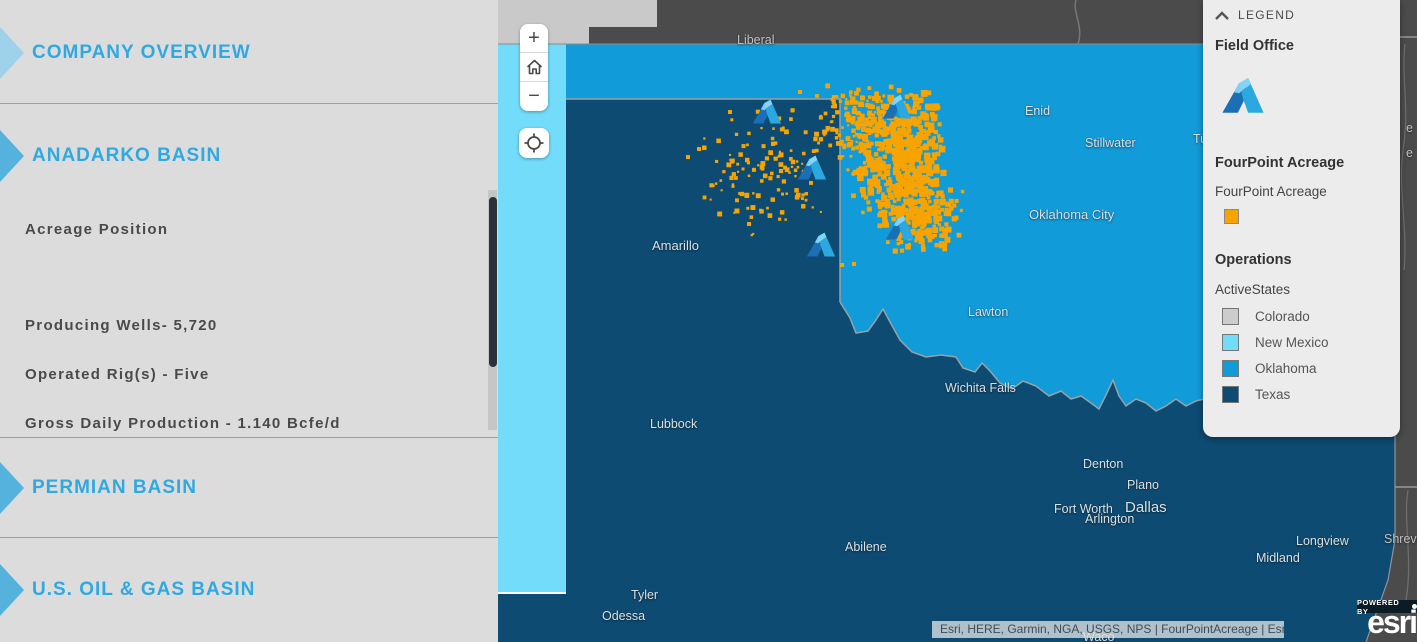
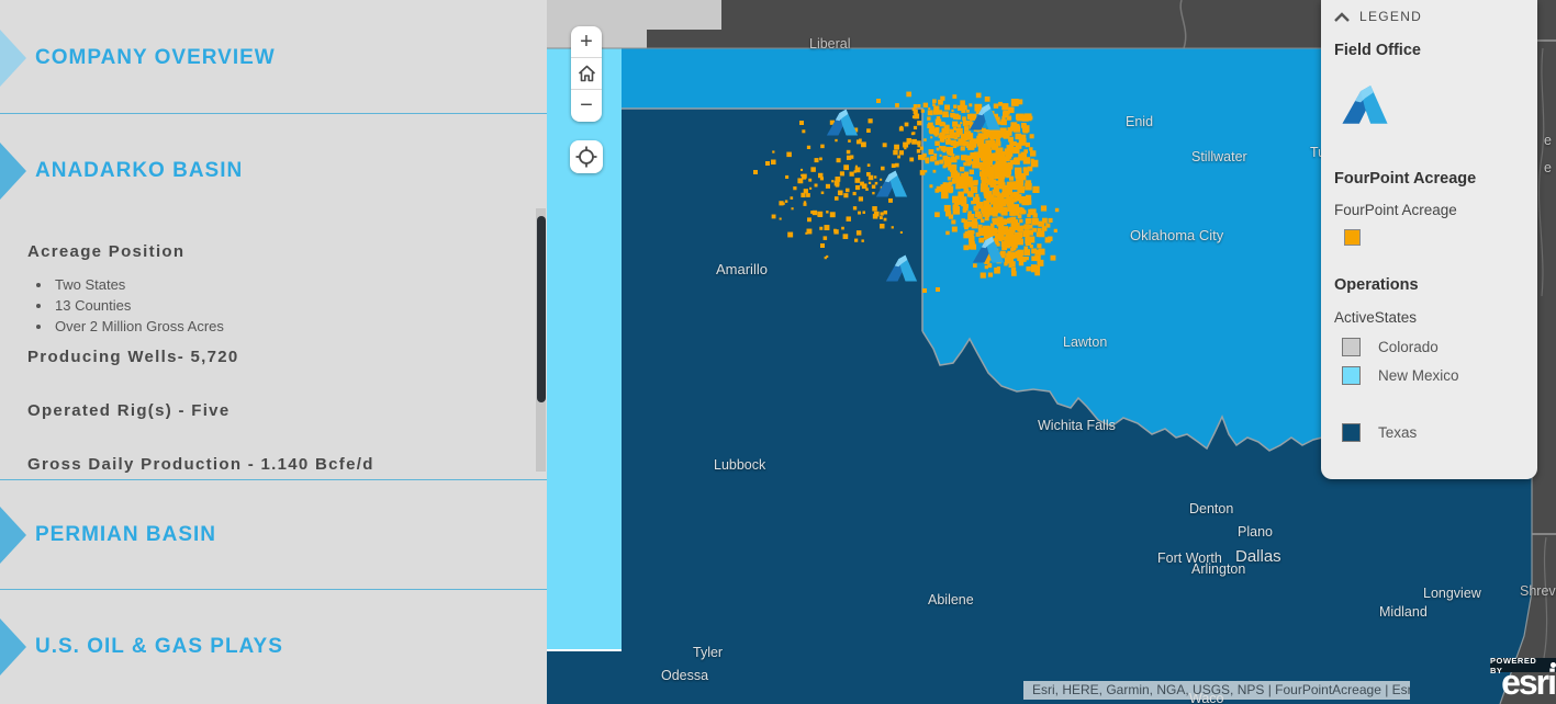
  COMPANY OVERVIEW
  ANADARKO BASIN
  Acreage Position
+ Two States
+ 13 Counties
+ Over 2 Million Gross Acres
  Producing Wells- 5,720
  Operated Rig(s) - Five
  Gross Daily Production - 1.140 Bcfe/d
  PERMIAN BASIN
- U.S. OIL & GAS BASIN
+ U.S. OIL & GAS PLAYS
  Liberal
  Enid
  Stillwater
  Oklahoma City
  Amarillo
  Lawton
  Wichita Falls
  Lubbock
  Denton
  Plano
  Fort Worth
  Dallas
  Arlington
  Abilene
  Longview
  Midland
  Shrev
  Tyler
  Odessa
  Waco
  e
  e
  +
  −
  Esri, HERE, Garmin, NGA, USGS, NPS | FourPointAcreage | Esr
  POWERED BY
  esri
  LEGEND
  Field Office
  FourPoint Acreage
  FourPoint Acreage
  Operations
  ActiveStates
  Colorado
  New Mexico
- Oklahoma
  Texas
